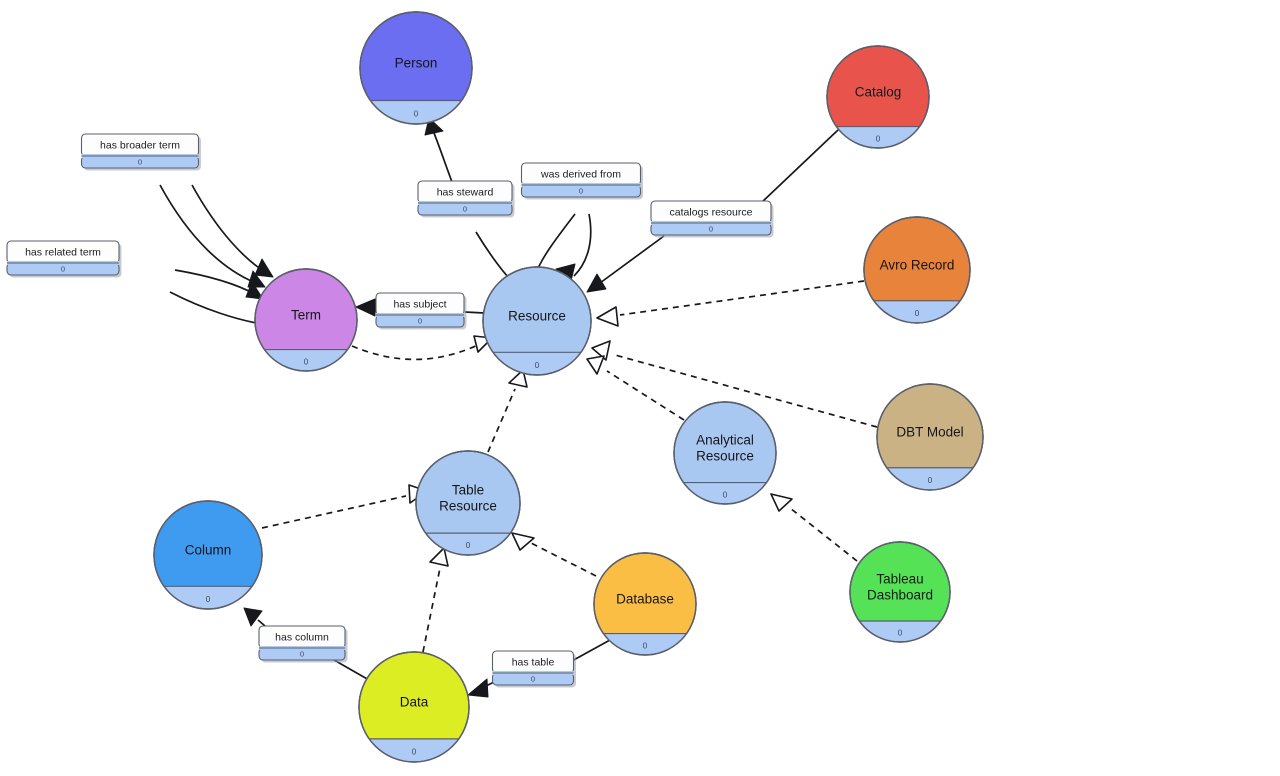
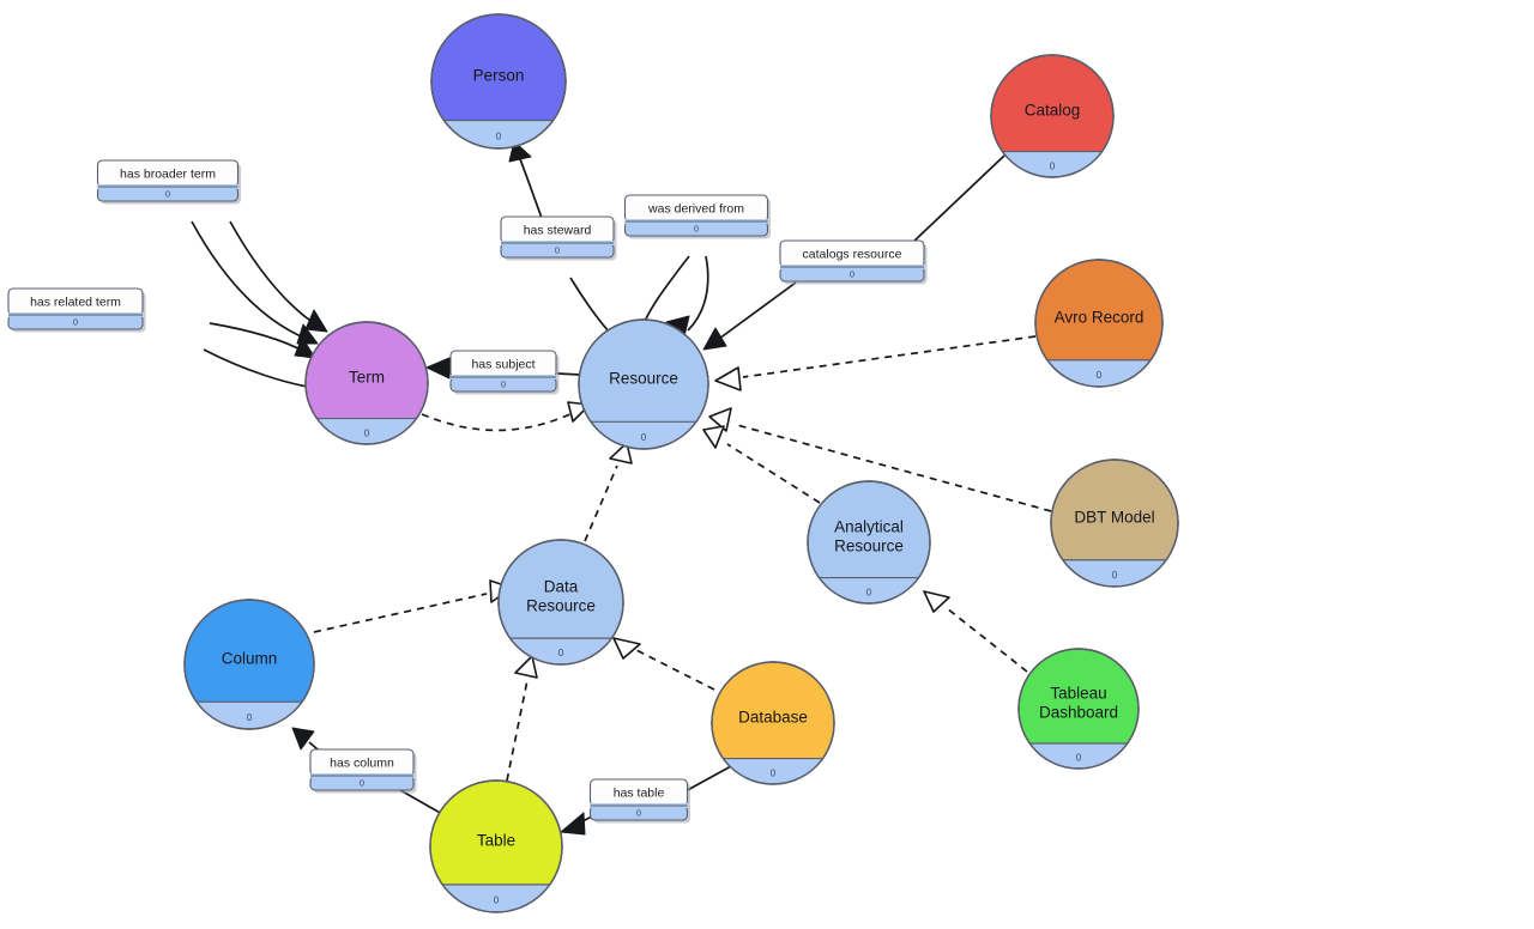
  Person
  0
  Catalog
  0
  Avro Record
  0
  Term
  0
  Resource
  0
  DBT Model
  0
  Analytical
  Resource
  0
- Table
+ Data
  Resource
  0
  Column
  0
  Tableau
  Dashboard
  0
  Database
  0
- Data
+ Table
  0
  has broader term
  0
  has related term
  0
  has steward
  0
  was derived from
  0
  catalogs resource
  0
  has subject
  0
  has column
  0
  has table
  0
